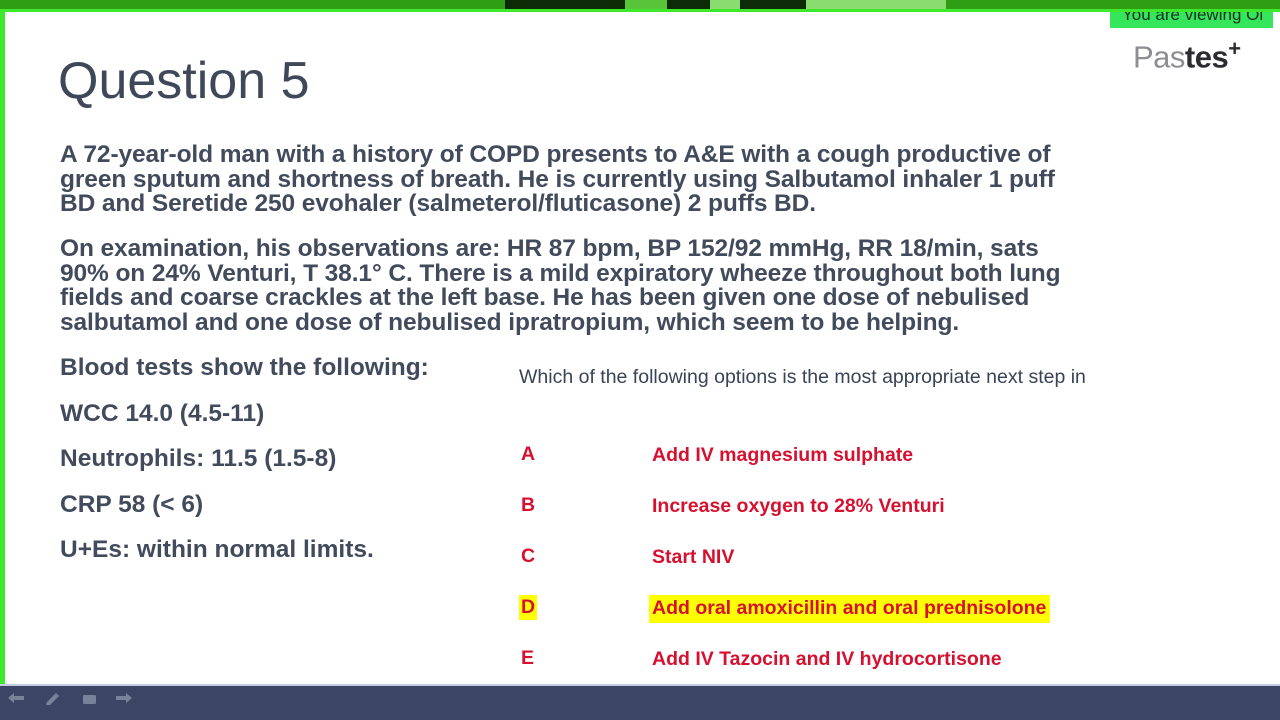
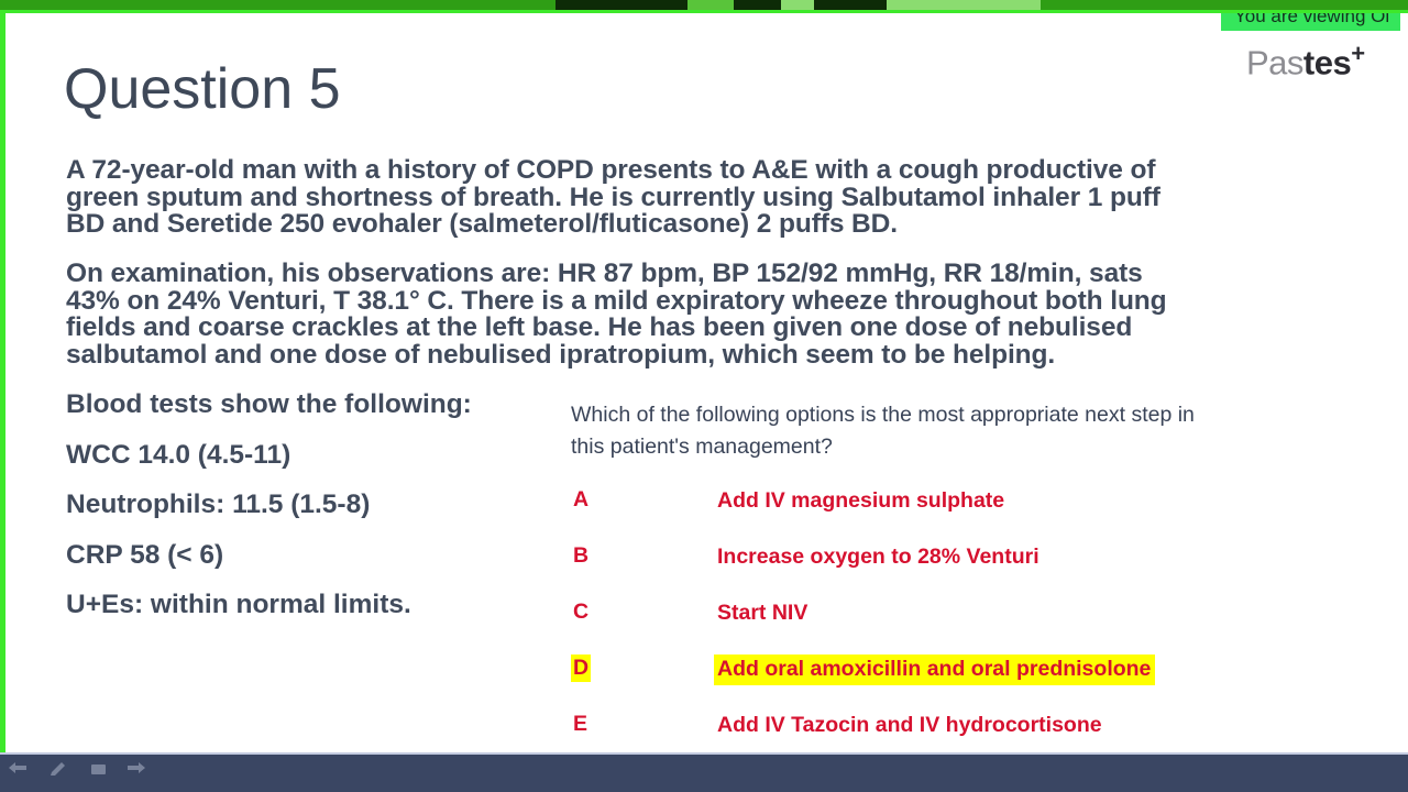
  Question 5
  A 72-year-old man with a history of COPD presents to A&E with a cough productive of
  green sputum and shortness of breath. He is currently using Salbutamol inhaler 1 puff
  BD and Seretide 250 evohaler (salmeterol/fluticasone) 2 puffs BD.
  On examination, his observations are: HR 87 bpm, BP 152/92 mmHg, RR 18/min, sats
- 90% on 24% Venturi, T 38.1° C. There is a mild expiratory wheeze throughout both lung
+ 43% on 24% Venturi, T 38.1° C. There is a mild expiratory wheeze throughout both lung
  fields and coarse crackles at the left base. He has been given one dose of nebulised
  salbutamol and one dose of nebulised ipratropium, which seem to be helping.
  Blood tests show the following:
  WCC 14.0 (4.5-11)
  Neutrophils: 11.5 (1.5-8)
  CRP 58 (< 6)
  U+Es: within normal limits.
  Which of the following options is the most appropriate next step in
+ this patient's management?
  A
  Add IV magnesium sulphate
  B
  Increase oxygen to 28% Venturi
  C
  Start NIV
  D
  Add oral amoxicillin and oral prednisolone
  E
  Add IV Tazocin and IV hydrocortisone
  Pastes+
  You are viewing Ol
